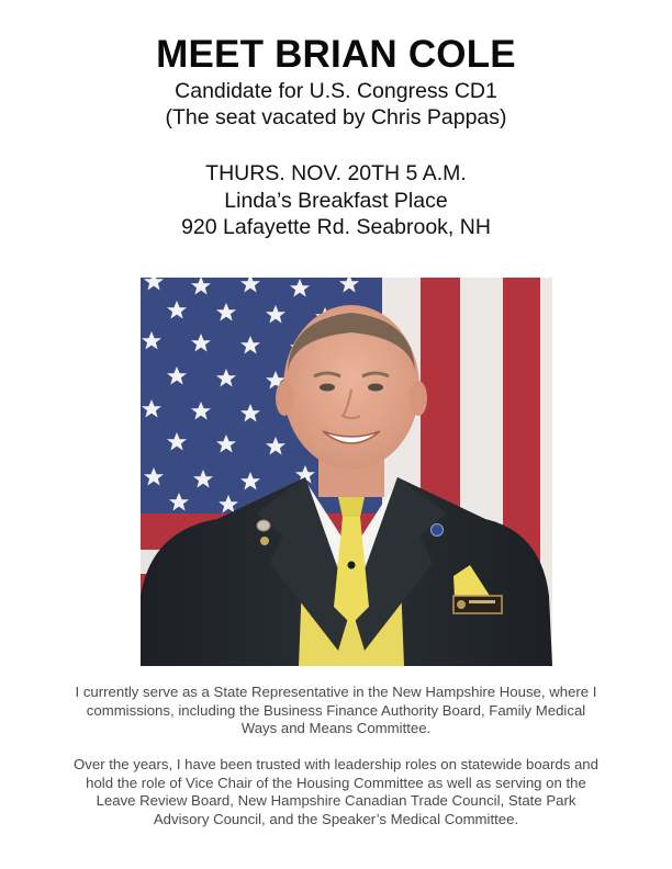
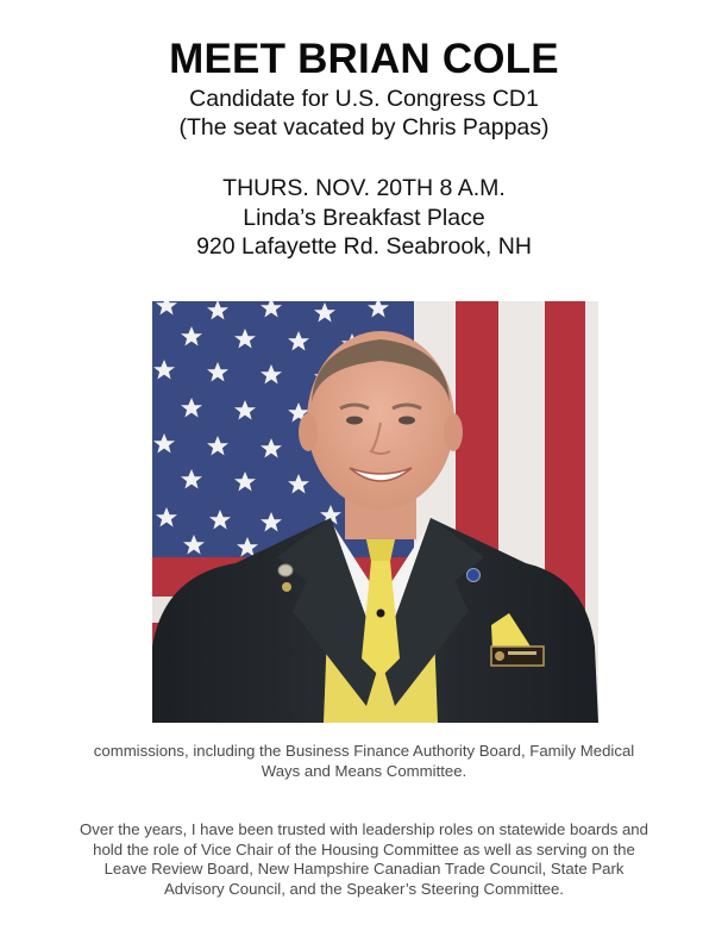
  MEET BRIAN COLE
  Candidate for U.S. Congress CD1
  (The seat vacated by Chris Pappas)
- THURS. NOV. 20TH 5 A.M.
+ THURS. NOV. 20TH 8 A.M.
  Linda’s Breakfast Place
  920 Lafayette Rd. Seabrook, NH
- I currently serve as a State Representative in the New Hampshire House, where I
  commissions, including the Business Finance Authority Board, Family Medical
  Ways and Means Committee.
  Over the years, I have been trusted with leadership roles on statewide boards and
  hold the role of Vice Chair of the Housing Committee as well as serving on the
  Leave Review Board, New Hampshire Canadian Trade Council, State Park
- Advisory Council, and the Speaker’s Medical Committee.
+ Advisory Council, and the Speaker’s Steering Committee.
